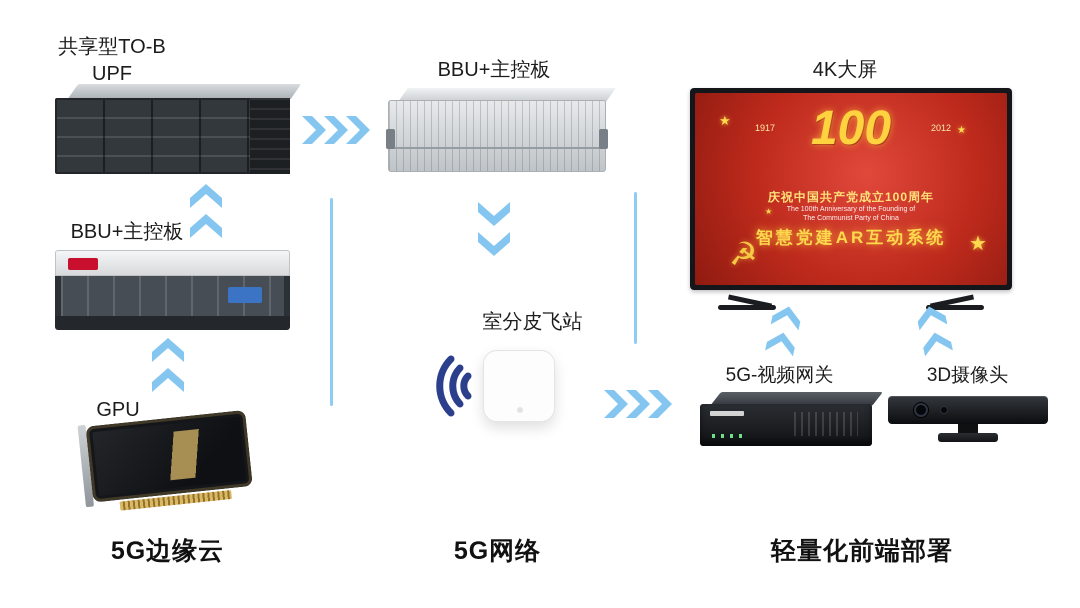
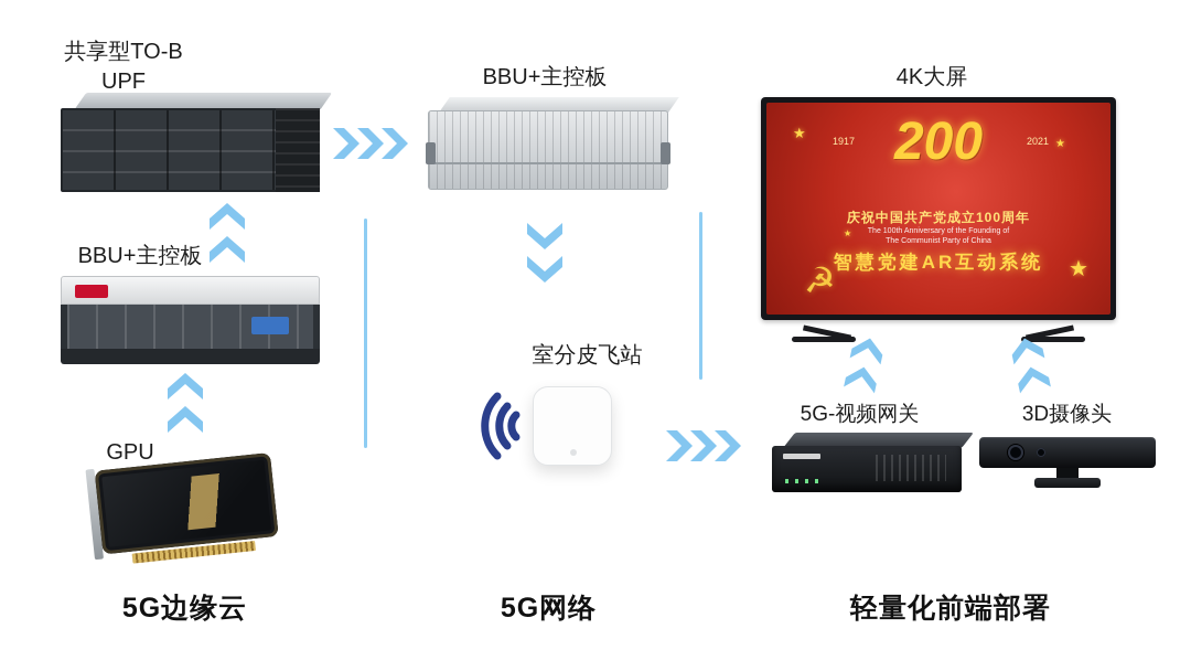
  共享型TO-B
  UPF
  BBU+主控板
  GPU
  5G边缘云
  BBU+主控板
  室分皮飞站
  5G网络
  4K大屏
  ★
  ★
  ★
  ★
- 100
+ 200
  1917
- 2012
+ 2021
  庆祝中国共产党成立100周年
  智慧党建AR互动系统
  ☭
  5G-视频网关
  3D摄像头
  轻量化前端部署
